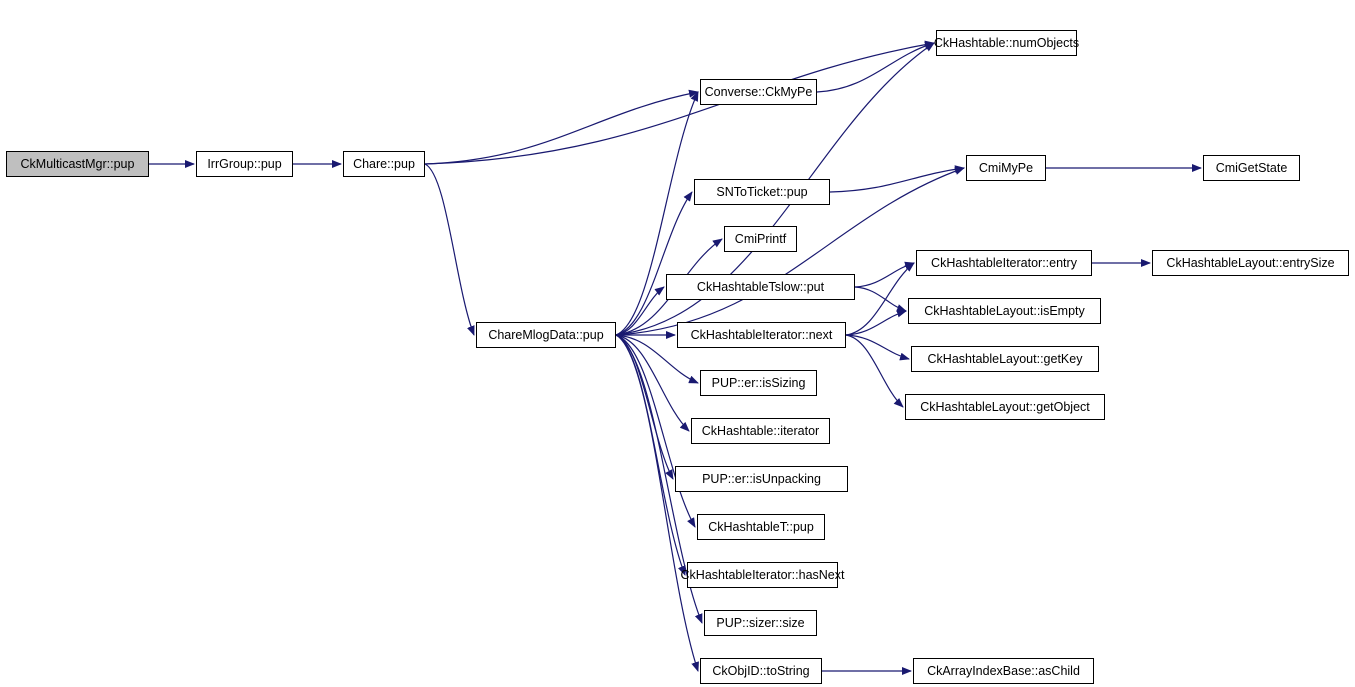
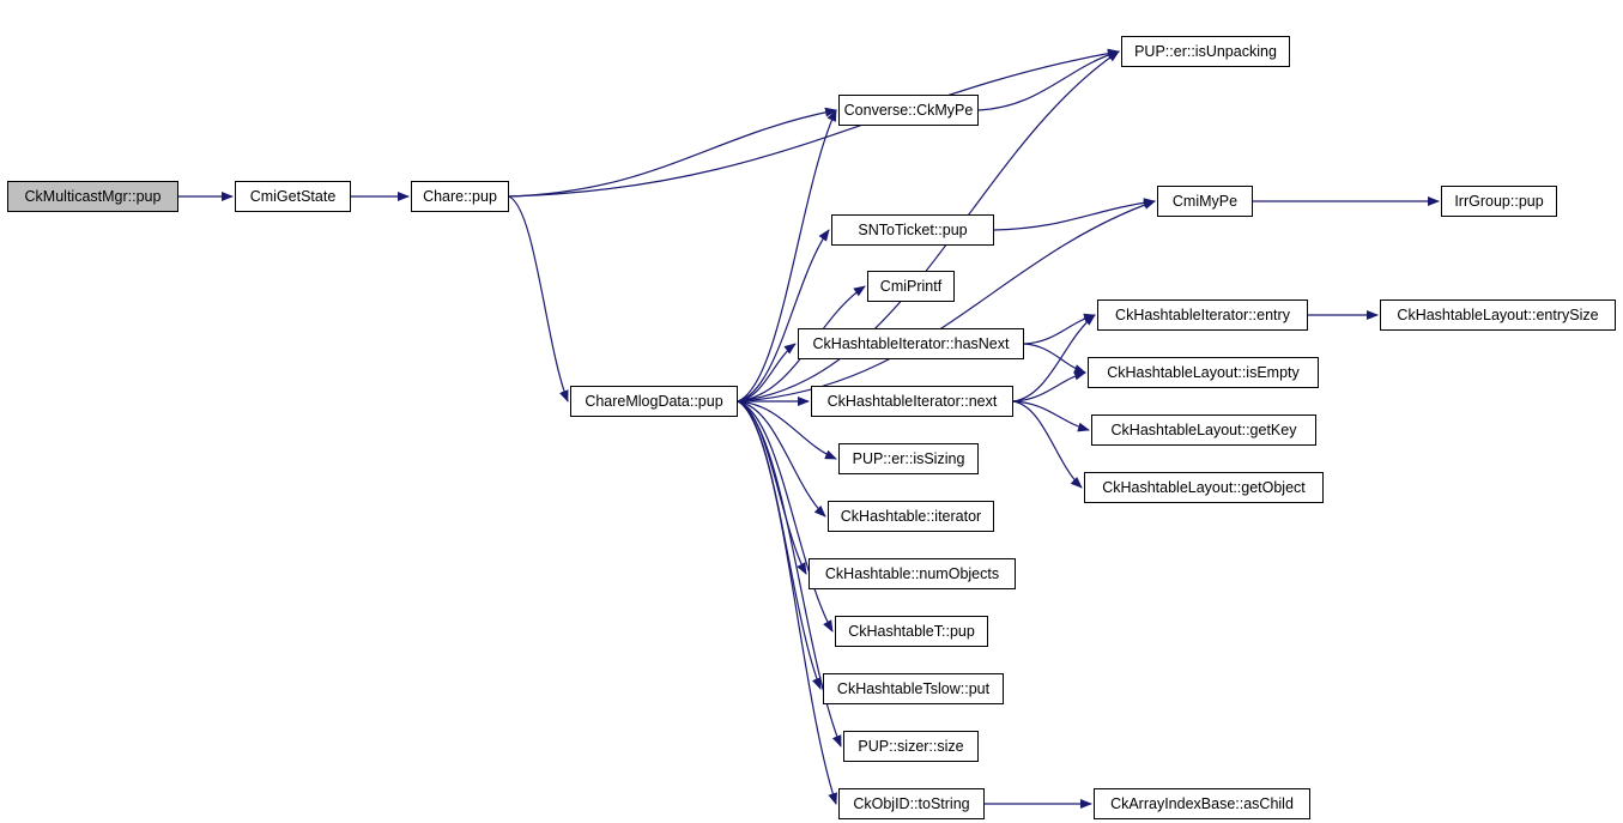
  CkMulticastMgr::pup
- IrrGroup::pup
+ CmiGetState
  Chare::pup
  ChareMlogData::pup
- CkHashtable::numObjects
+ PUP::er::isUnpacking
  Converse::CkMyPe
  CmiMyPe
- CmiGetState
+ IrrGroup::pup
  SNToTicket::pup
  CmiPrintf
  CkHashtableIterator::entry
  CkHashtableLayout::entrySize
- CkHashtableTslow::put
+ CkHashtableIterator::hasNext
  CkHashtableLayout::isEmpty
  CkHashtableIterator::next
  CkHashtableLayout::getKey
  PUP::er::isSizing
  CkHashtableLayout::getObject
  CkHashtable::iterator
- PUP::er::isUnpacking
+ CkHashtable::numObjects
  CkHashtableT::pup
- CkHashtableIterator::hasNext
+ CkHashtableTslow::put
  PUP::sizer::size
  CkObjID::toString
  CkArrayIndexBase::asChild
